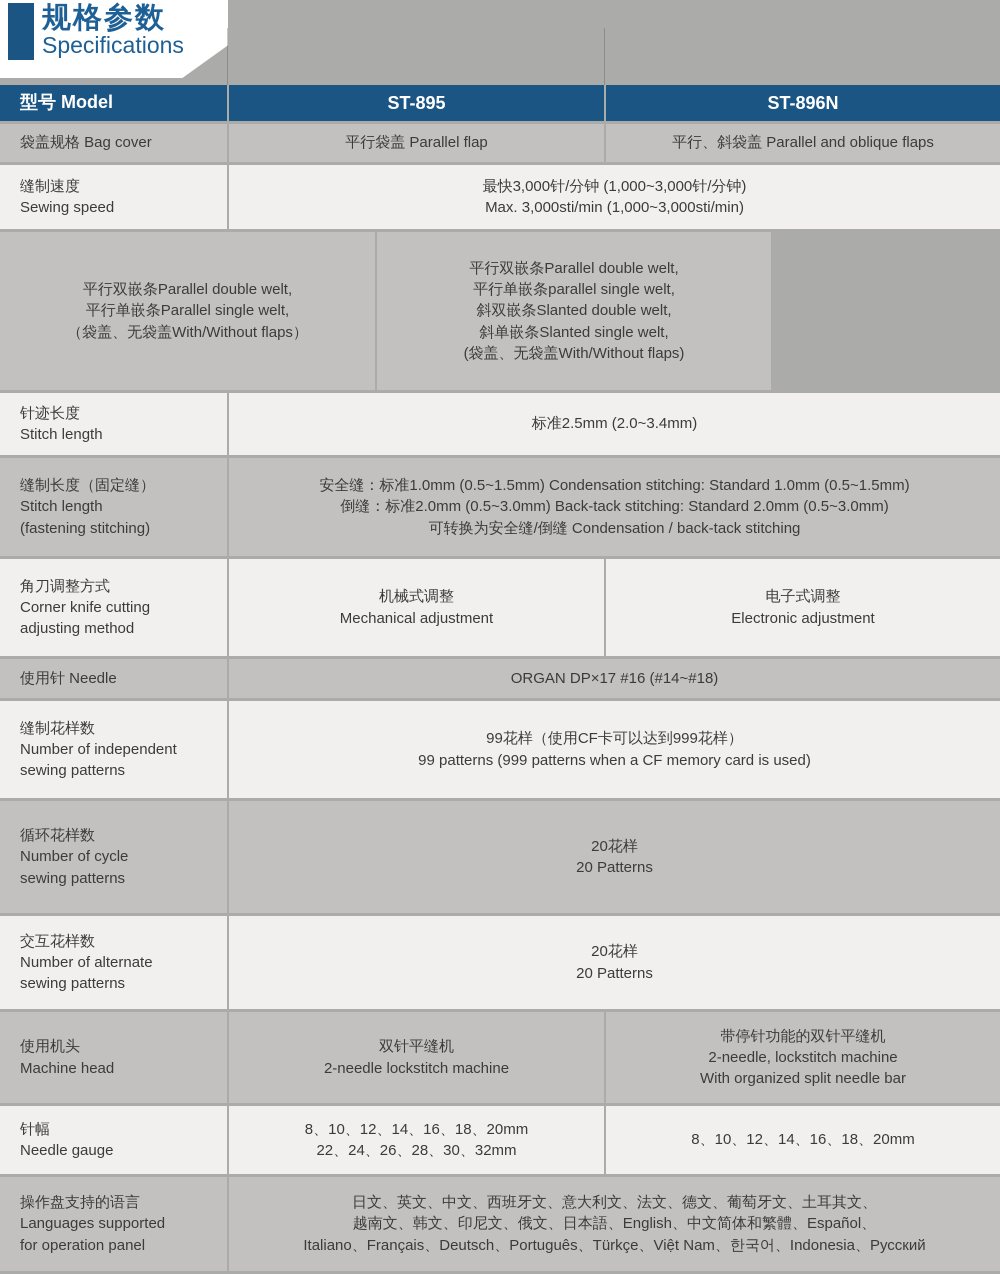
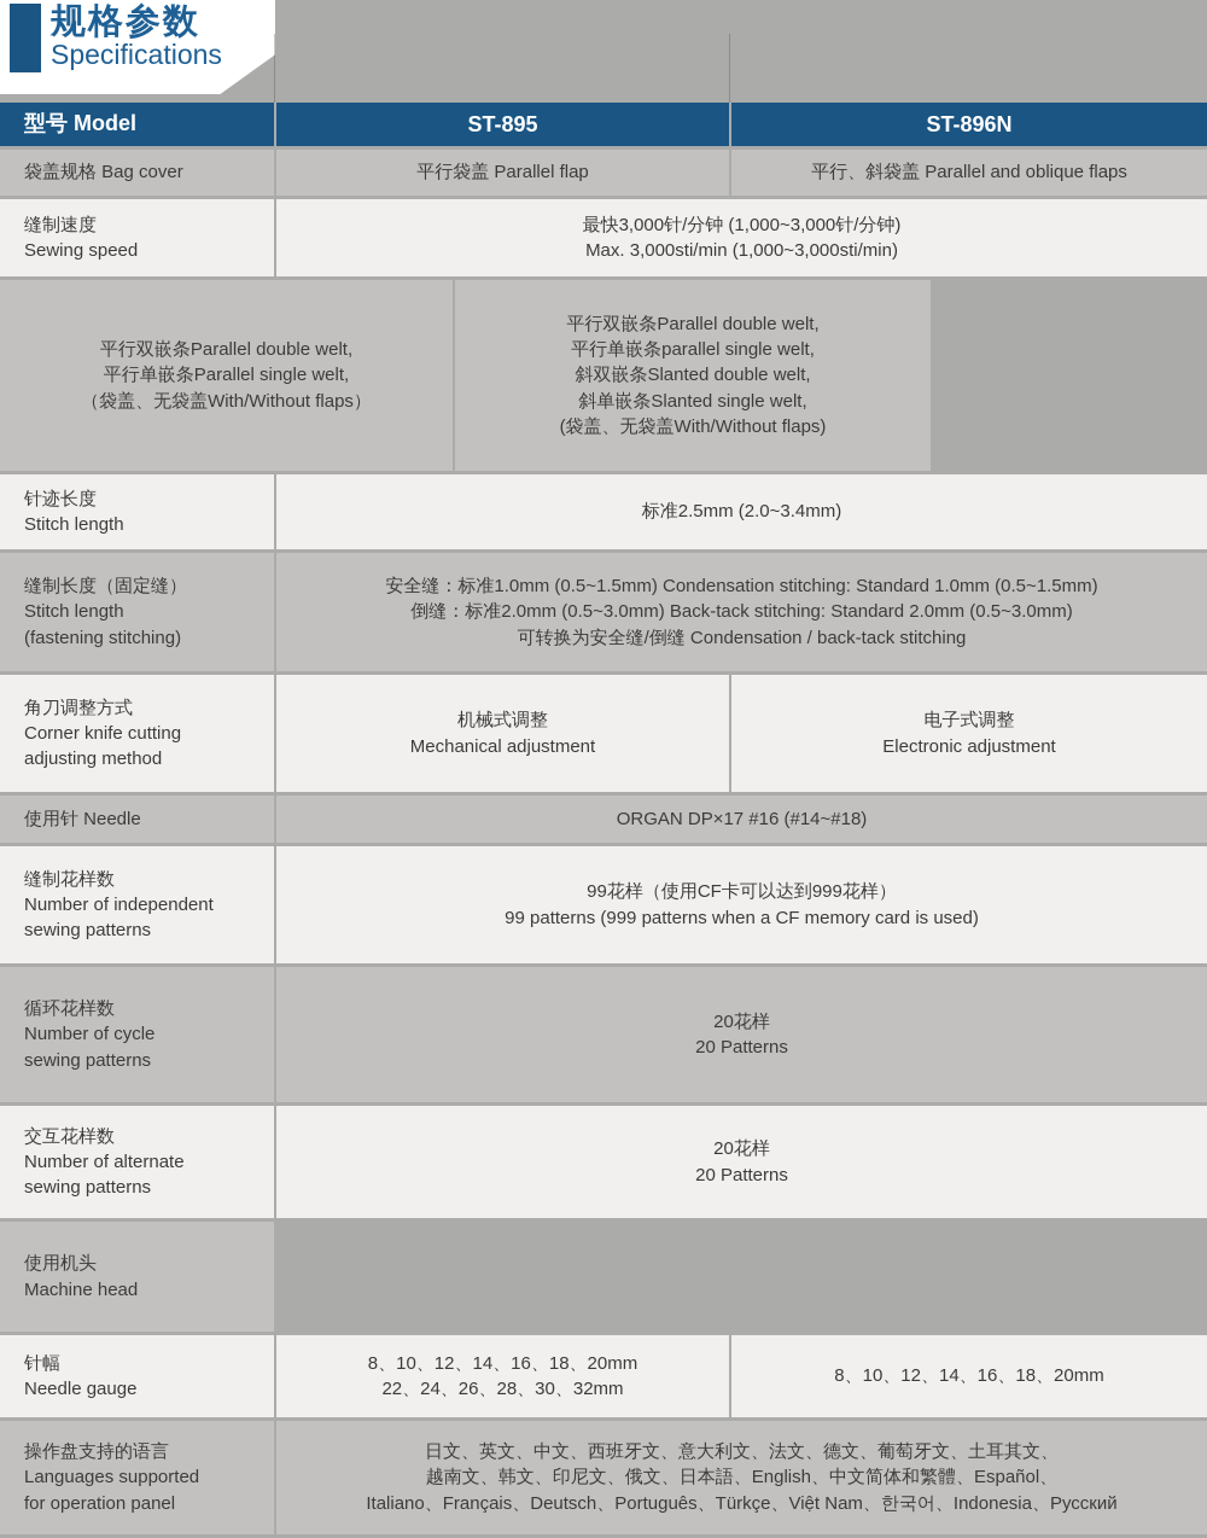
  规格参数
  Specifications
  型号 Model
  ST-895
  ST-896N
  袋盖规格 Bag cover
  平行袋盖 Parallel flap
  平行、斜袋盖 Parallel and oblique flaps
  缝制速度
  Sewing speed
  最快3,000针/分钟 (1,000~3,000针/分钟)
  Max. 3,000sti/min (1,000~3,000sti/min)
  平行双嵌条Parallel double welt,
  平行单嵌条Parallel single welt,
  （袋盖、无袋盖With/Without flaps）
  平行双嵌条Parallel double welt,
  平行单嵌条parallel single welt,
  斜双嵌条Slanted double welt,
  斜单嵌条Slanted single welt,
  (袋盖、无袋盖With/Without flaps)
  针迹长度
  Stitch length
  标准2.5mm (2.0~3.4mm)
  缝制长度（固定缝）
  Stitch length
  (fastening stitching)
  安全缝：标准1.0mm (0.5~1.5mm) Condensation stitching: Standard 1.0mm (0.5~1.5mm)
  倒缝：标准2.0mm (0.5~3.0mm) Back-tack stitching: Standard 2.0mm (0.5~3.0mm)
  可转换为安全缝/倒缝 Condensation / back-tack stitching
  角刀调整方式
  Corner knife cutting
  adjusting method
  机械式调整
  Mechanical adjustment
  电子式调整
  Electronic adjustment
  使用针 Needle
  ORGAN DP×17 #16 (#14~#18)
  缝制花样数
  Number of independent
  sewing patterns
  99花样（使用CF卡可以达到999花样）
  99 patterns (999 patterns when a CF memory card is used)
  循环花样数
  Number of cycle
  sewing patterns
  20花样
  20 Patterns
  交互花样数
  Number of alternate
  sewing patterns
  20花样
  20 Patterns
  使用机头
  Machine head
- 双针平缝机
- 2-needle lockstitch machine
- 带停针功能的双针平缝机
- 2-needle, lockstitch machine
- With organized split needle bar
  针幅
  Needle gauge
  8、10、12、14、16、18、20mm
  22、24、26、28、30、32mm
  8、10、12、14、16、18、20mm
  操作盘支持的语言
  Languages supported
  for operation panel
  日文、英文、中文、西班牙文、意大利文、法文、德文、葡萄牙文、土耳其文、
  越南文、韩文、印尼文、俄文、日本語、English、中文简体和繁體、Español、
  Italiano、Français、Deutsch、Português、Türkçe、Việt Nam、한국어、Indonesia、Русский
